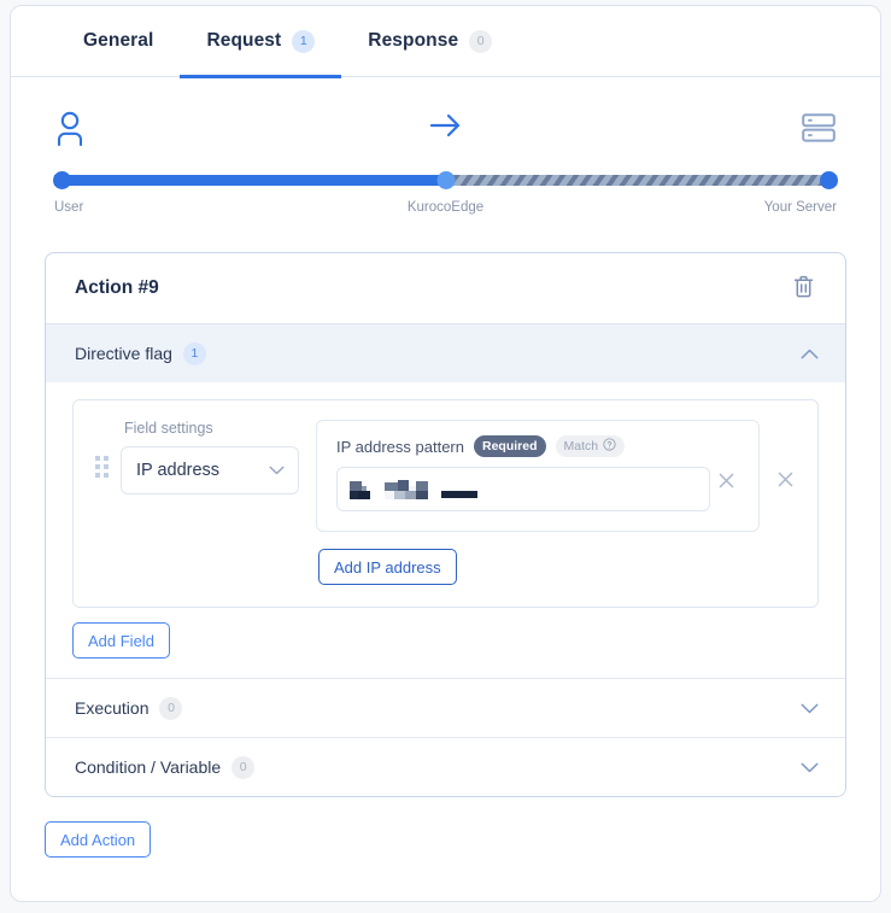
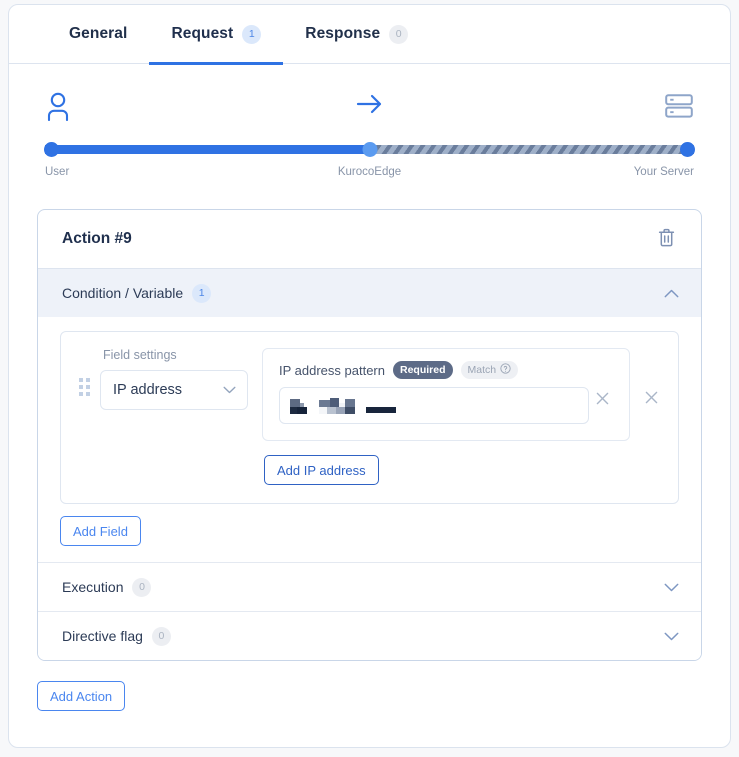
  General
  Request
  1
  Response
  0
  User
  KurocoEdge
  Your Server
  Action #9
- Directive flag
+ Condition / Variable
  1
  Field settings
  IP address
  IP address pattern
  Required
  Match
  Add IP address
  Add Field
  Execution
  0
- Condition / Variable
+ Directive flag
  0
  Add Action
